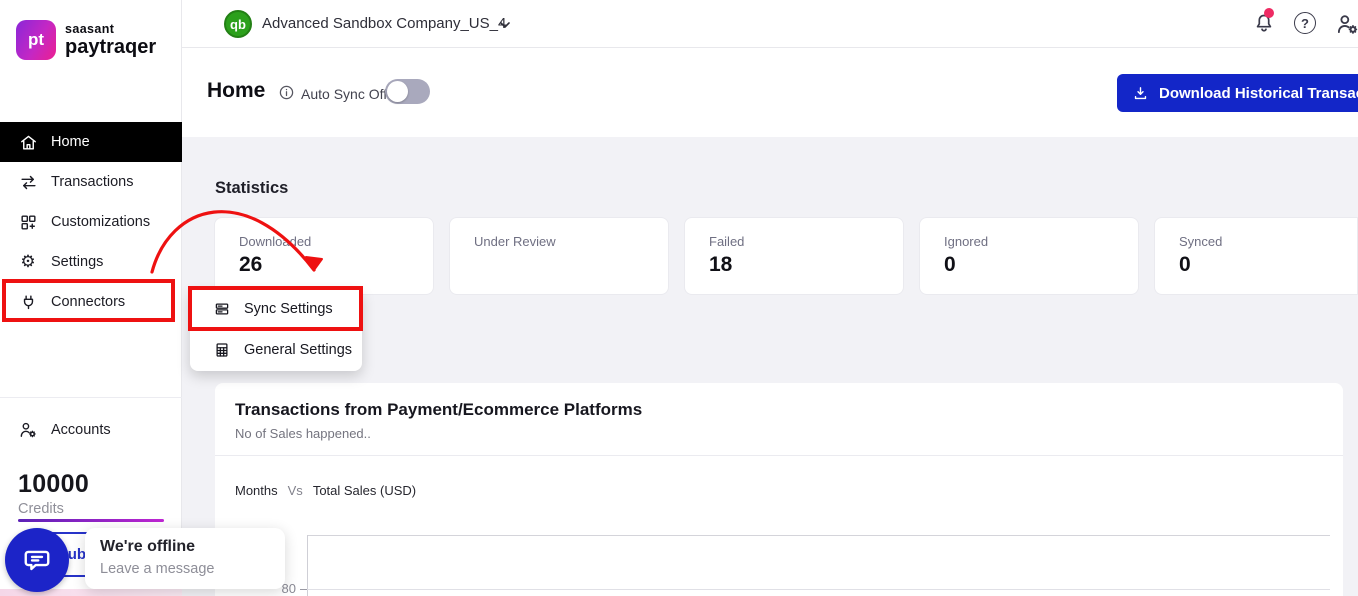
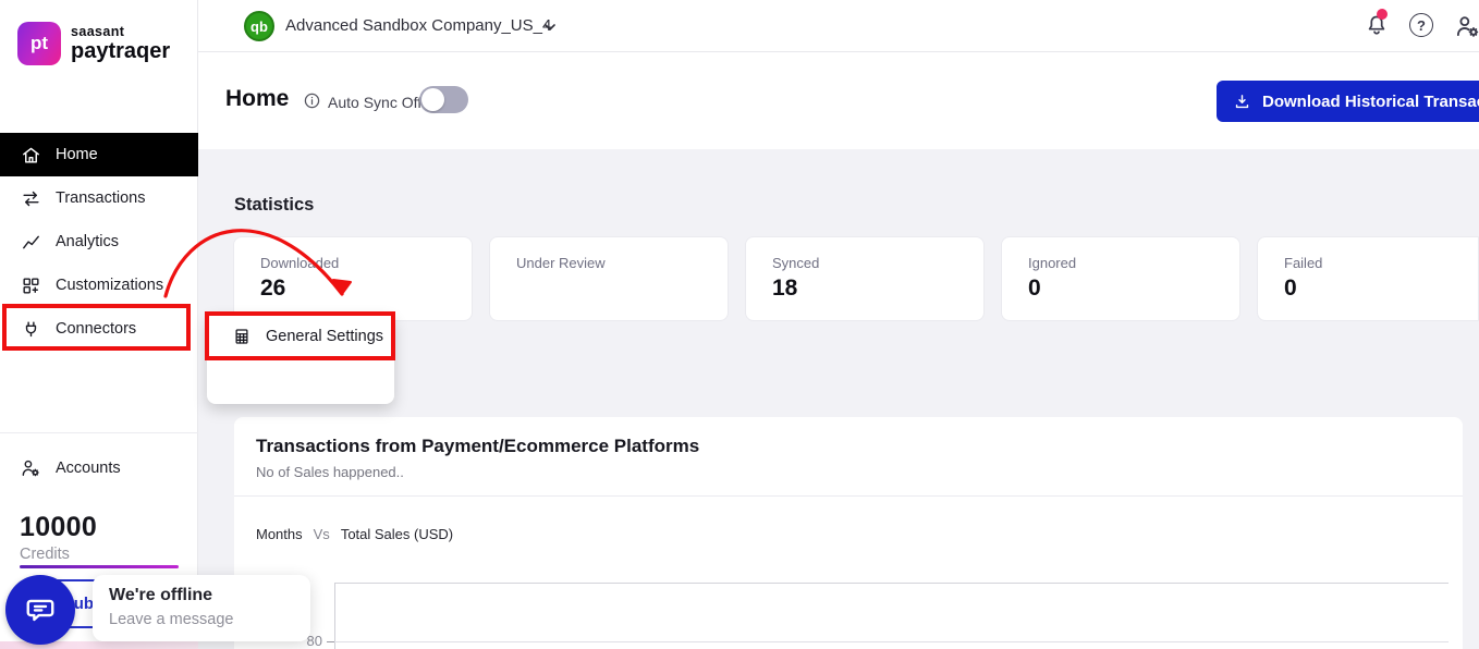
  pt
  saasant
  paytraqer
  Home
  Transactions
+ Analytics
  Customizations
- ⚙
- Settings
  Connectors
  Accounts
  10000
  Credits
  qb
  Advanced Sandbox Company_US_
  ?
  Home
  Auto Sync Of
  Download Historical Transa
  Statistics
  Downloded
  26
  Under Review
- Failed
+ Synced
  18
  Ignored
  0
- Synced
+ Failed
  0
- Sync Settings
  General Settings
  Transactions from Payment/Ecommerce Platforms
  No of Sales happened..
  Months
  Vs
  Total Sales (USD)
  80
  We're offline
  Leave a message
